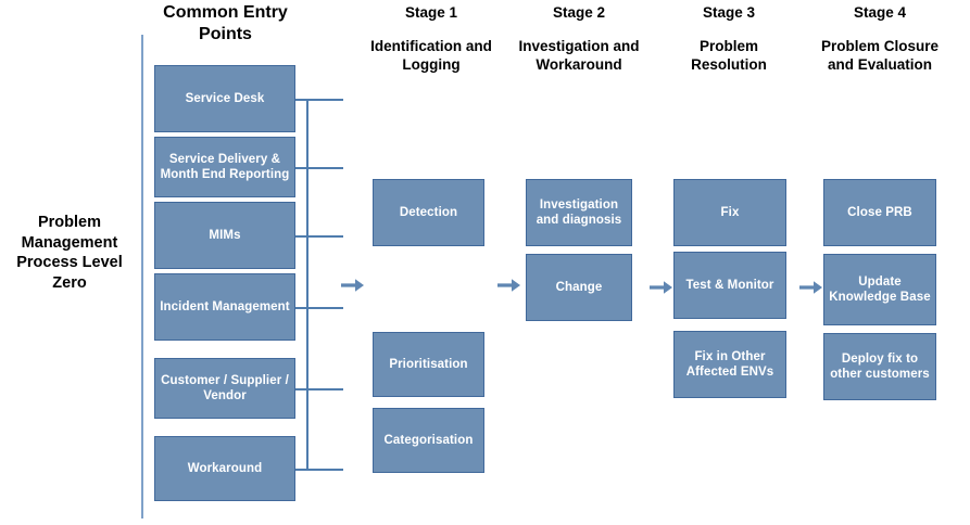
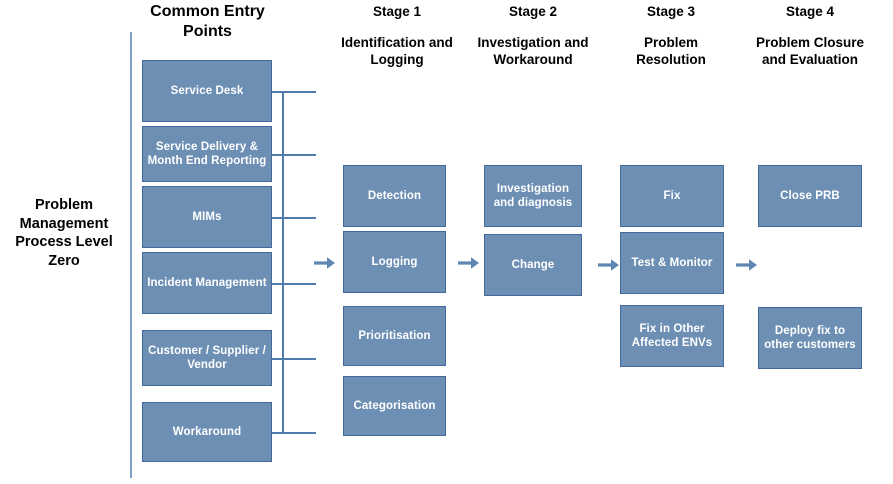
  Problem Management Process Level Zero
  Common Entry Points
  Stage 1
  Identification and Logging
  Stage 2
  Investigation and Workaround
  Stage 3
  Problem Resolution
  Stage 4
  Problem Closure and Evaluation
  Service Desk
  Service Delivery & Month End Reporting
  MIMs
  Incident Management
  Customer / Supplier / Vendor
  Workaround
  Detection
+ Logging
  Prioritisation
  Categorisation
  Investigation and diagnosis
  Change
  Fix
  Test & Monitor
  Fix in Other Affected ENVs
  Close PRB
- Update Knowledge Base
  Deploy fix to other customers
